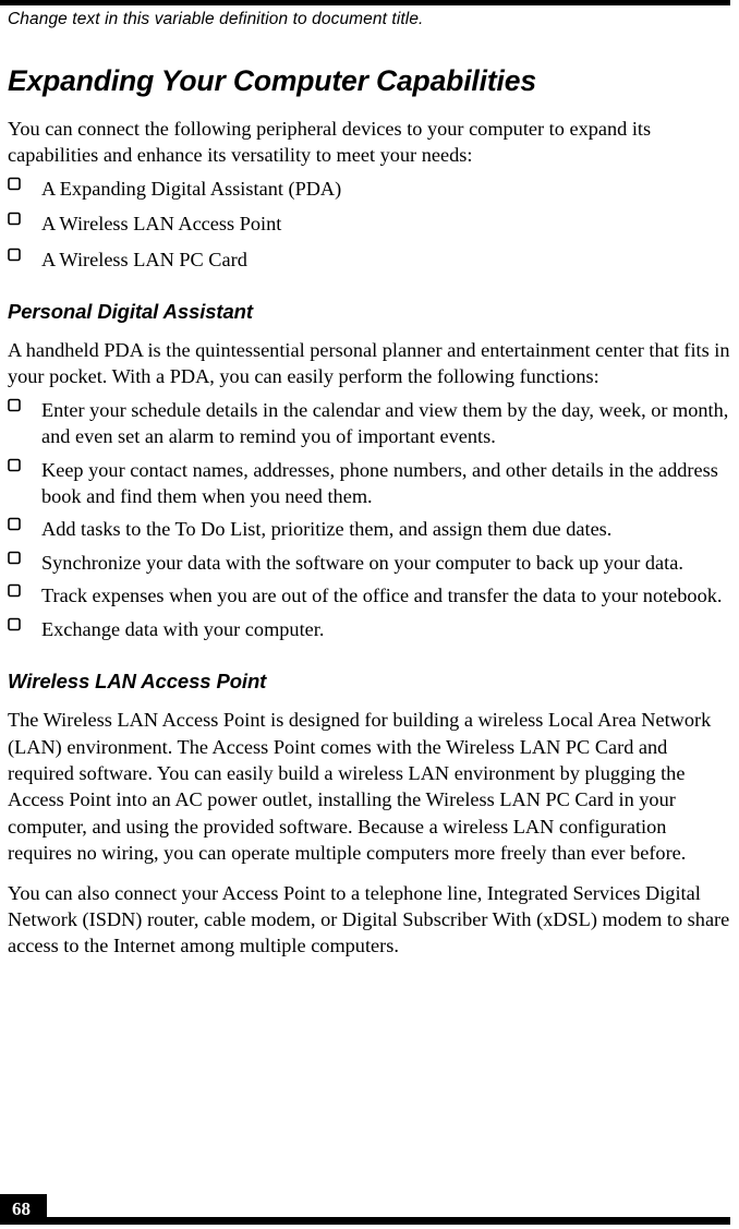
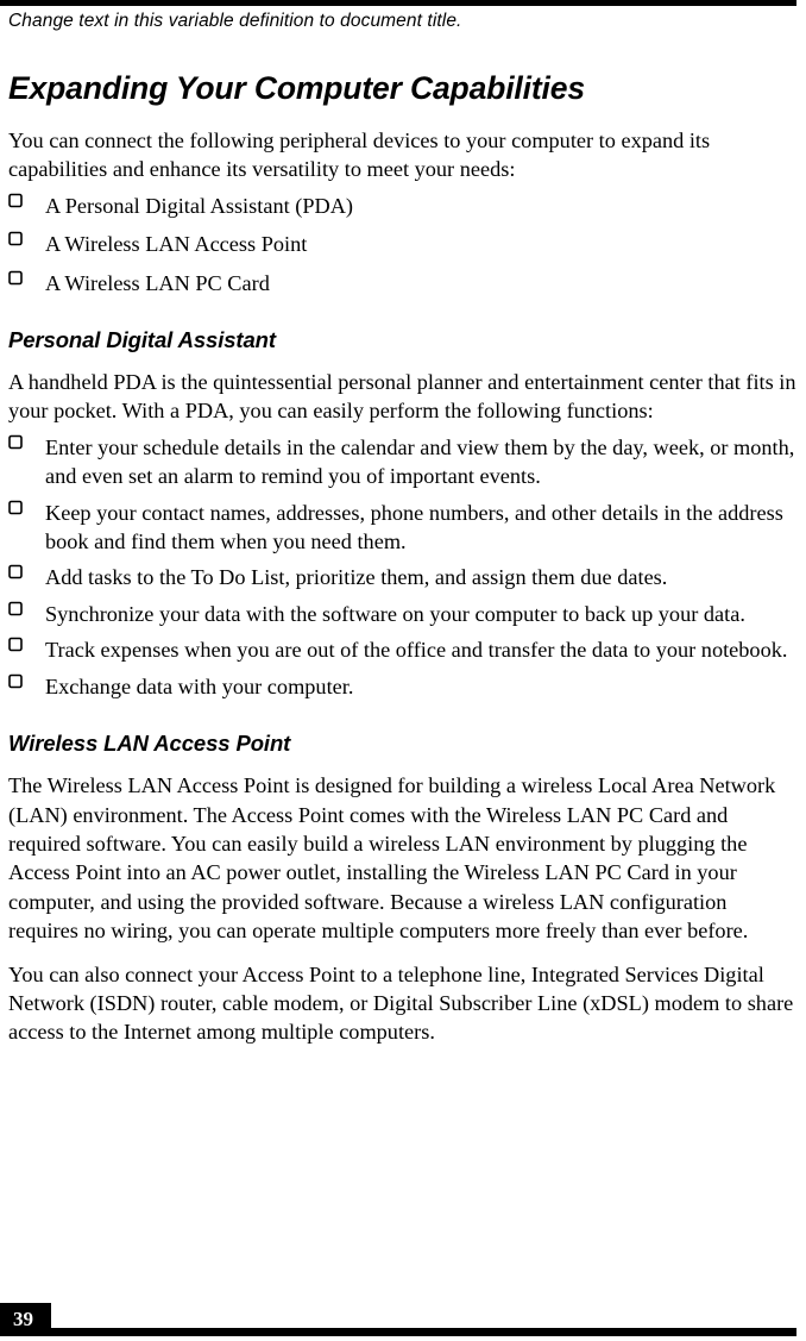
  Change text in this variable definition to document title.
  Expanding Your Computer Capabilities
  You can connect the following peripheral devices to your computer to expand its capabilities and enhance its versatility to meet your needs:
- A Expanding Digital Assistant (PDA)
+ A Personal Digital Assistant (PDA)
  A Wireless LAN Access Point
  A Wireless LAN PC Card
  Personal Digital Assistant
  A handheld PDA is the quintessential personal planner and entertainment center that fits in your pocket. With a PDA, you can easily perform the following functions:
  Enter your schedule details in the calendar and view them by the day, week, or month, and even set an alarm to remind you of important events.
  Keep your contact names, addresses, phone numbers, and other details in the address book and find them when you need them.
  Add tasks to the To Do List, prioritize them, and assign them due dates.
  Synchronize your data with the software on your computer to back up your data.
  Track expenses when you are out of the office and transfer the data to your notebook.
  Exchange data with your computer.
  Wireless LAN Access Point
  The Wireless LAN Access Point is designed for building a wireless Local Area Network (LAN) environment. The Access Point comes with the Wireless LAN PC Card and required software. You can easily build a wireless LAN environment by plugging the Access Point into an AC power outlet, installing the Wireless LAN PC Card in your computer, and using the provided software. Because a wireless LAN configuration requires no wiring, you can operate multiple computers more freely than ever before.
- You can also connect your Access Point to a telephone line, Integrated Services Digital Network (ISDN) router, cable modem, or Digital Subscriber With (xDSL) modem to share access to the Internet among multiple computers.
+ You can also connect your Access Point to a telephone line, Integrated Services Digital Network (ISDN) router, cable modem, or Digital Subscriber Line (xDSL) modem to share access to the Internet among multiple computers.
- 68
+ 39
